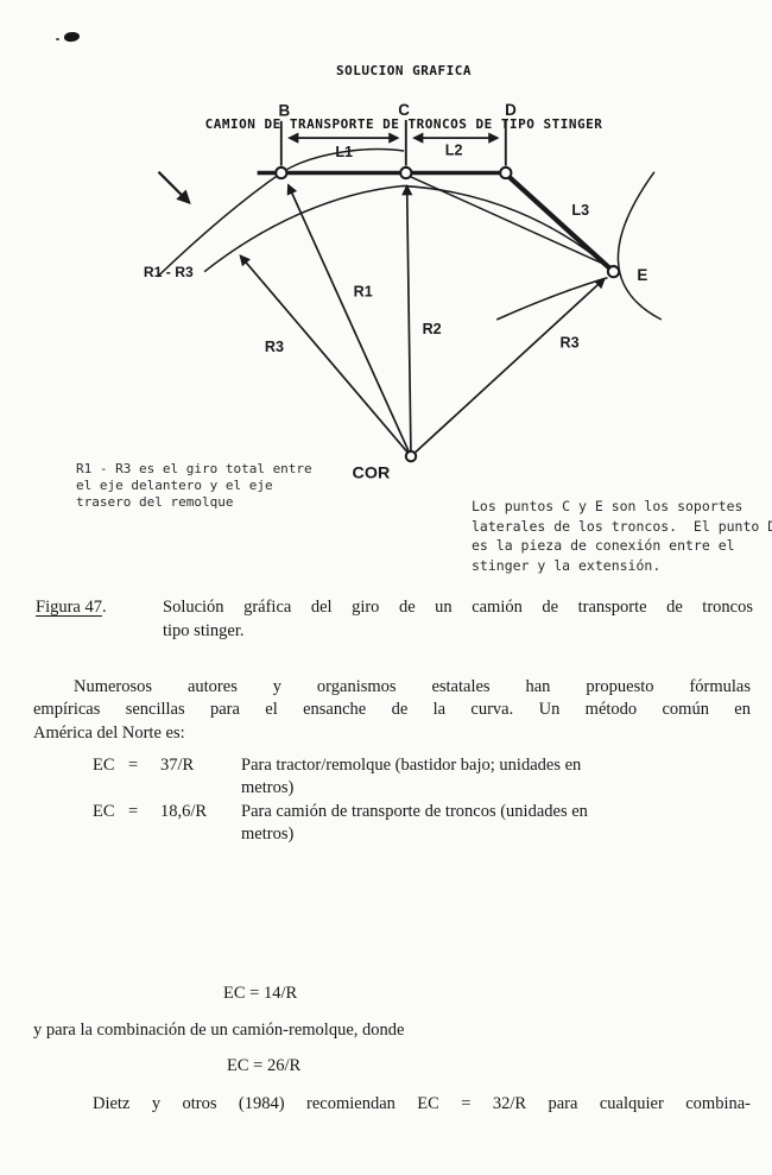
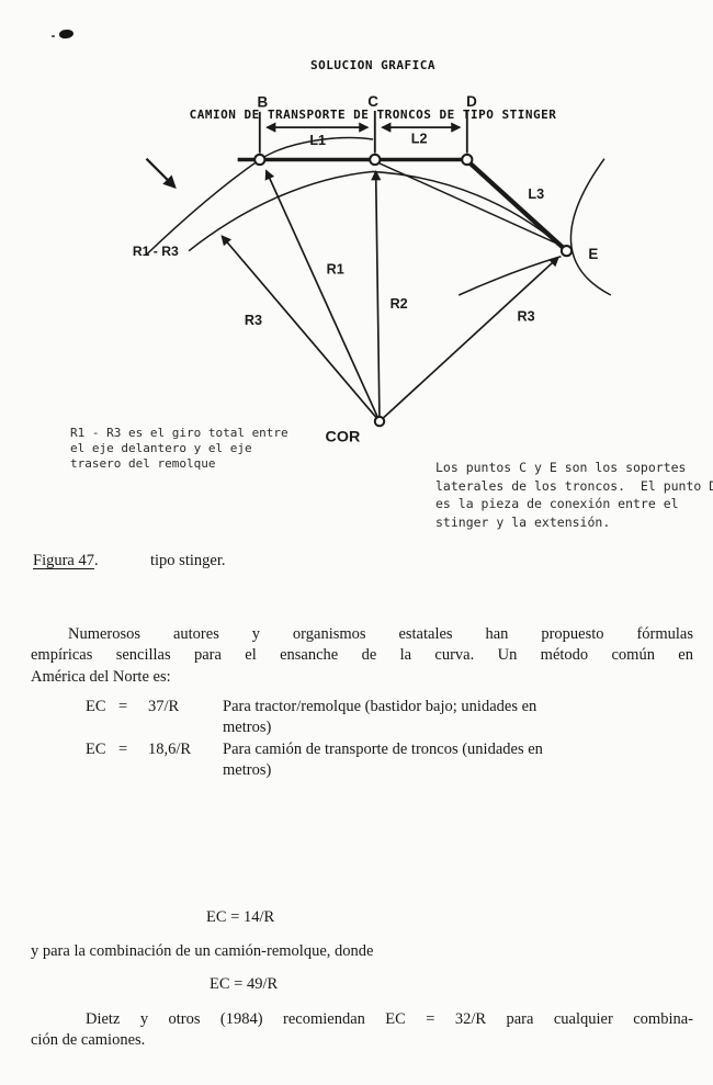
  SOLUCION GRAFICA
  CAMION DE TRANSPORTE DE TRONCOS DEIPO STINGER
  B
  C
  D
  E
  L1
  L2
  L3
  R1
  R2
  R3
  R3
  R1 - R3
  COR
  R1 - R3 es el giro total entre
  el eje delantero y el eje
  trasero del remolque
  Los puntos C y E son los soportes
  laterales de los troncos. El punto
  es la pieza de conexión entre el
  stinger y la extensión.
  Figura 47.
- Solución gráfica del giro de un camión de transporte de troncos
  tipo stinger.
  Numerosos autores y organismos estatales han propuesto fórmulas
  empíricas sencillas para el ensanche de la curva. Un método común en
  América del Norte es:
  EC
  =
  37/R
  Para tractor/remolque (bastidor bajo; unidades en
  metros)
  EC
  =
  18,6/R
  Para camión de transporte de troncos (unidades en
  metros)
  EC = 14/R
  y para la combinación de un camión-remolque, donde
- EC = 26/R
+ EC = 49/R
  Dietz y otros (1984) recomiendan EC = 32/R para cualquier combina-
+ ción de camiones.
